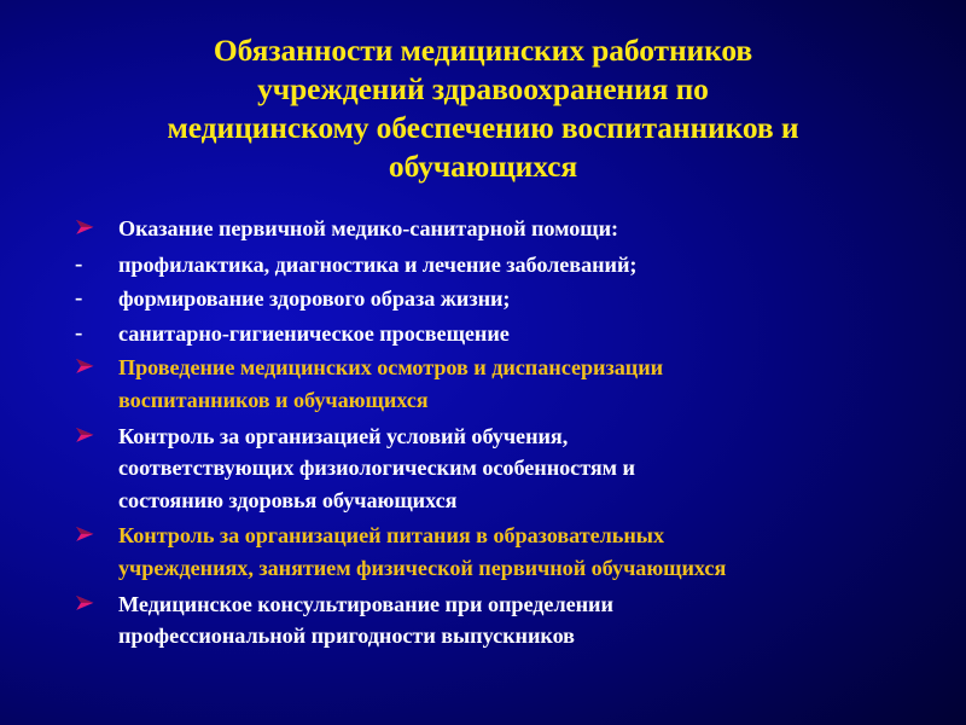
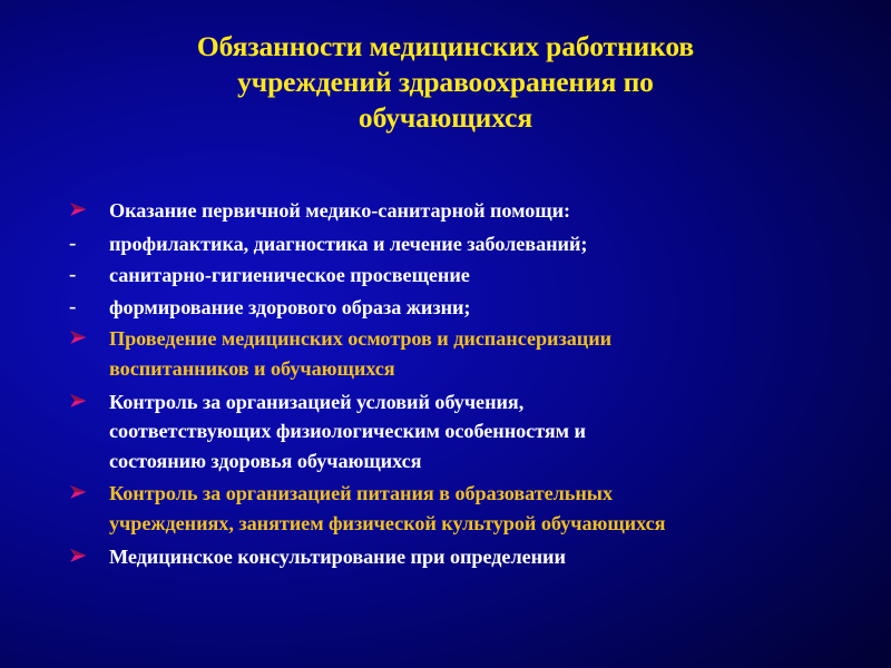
  Обязанности медицинских работников
  учреждений здравоохранения по
- медицинскому обеспечению воспитанников и
  обучающихся
  Оказание первичной медико-санитарной помощи:
  -
  профилактика, диагностика и лечение заболеваний;
  -
- формирование здорового образа жизни;
+ санитарно-гигиеническое просвещение
  -
- санитарно-гигиеническое просвещение
+ формирование здорового образа жизни;
  Проведение медицинских осмотров и диспансеризации
  воспитанников и обучающихся
  Контроль за организацией условий обучения,
  соответствующих физиологическим особенностям и
  состоянию здоровья обучающихся
  Контроль за организацией питания в образовательных
- учреждениях, занятием физической первичной обучающихся
+ учреждениях, занятием физической культурой обучающихся
  Медицинское консультирование при определении
- профессиональной пригодности выпускников
